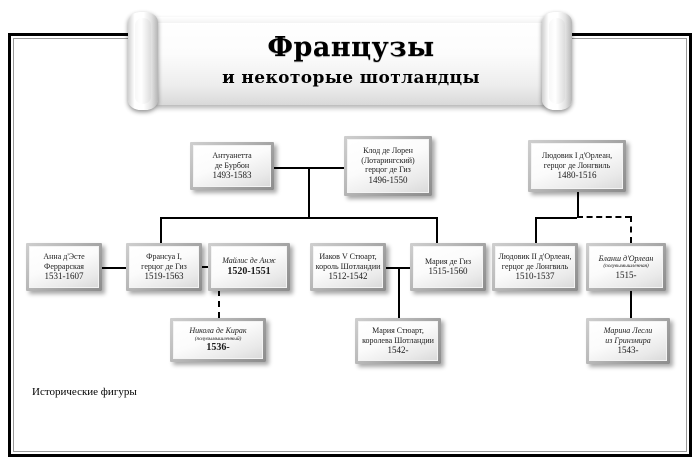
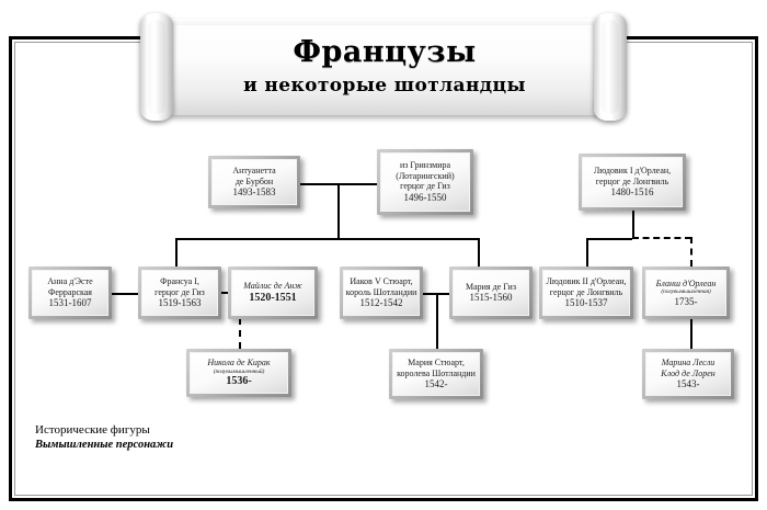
  Французы
  и некоторые шотландцы
  Антуанетта
  де Бурбон
  1493-1583
- Клод де Лорен
+ из Гринзмира
  (Лотарингский)
  герцог де Гиз
  1496-1550
  Людовик I д'Орлеан,
  герцог де Лонгвиль
  1480-1516
  Анна д'Эсте
  Феррарская
  1531-1607
  Франсуа I,
  герцог де Гиз
  1519-1563
  Майлис де Анж
  1520-1551
  Иаков V Стюарт,
  король Шотландии
  1512-1542
  Мария де Гиз
  1515-1560
  Людовик II д'Орлеан,
  герцог де Лонгвиль
  1510-1537
  Бланш д'Орлеан
- 1515-
+ 1735-
  Никола де Кирак
  1536-
  Мария Стюарт,
  королева Шотландии
  1542-
  Марина Лесли
- из Гринзмира
+ Клод де Лорен
  1543-
  Исторические фигуры
+ Вымышленные персонажи
